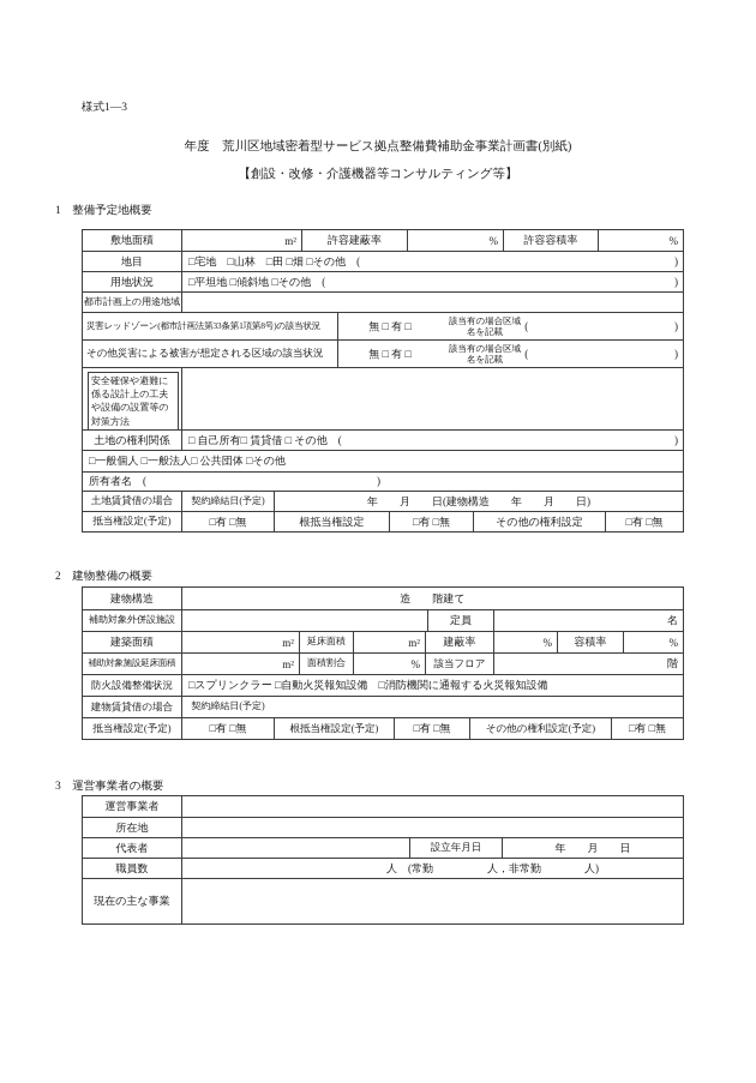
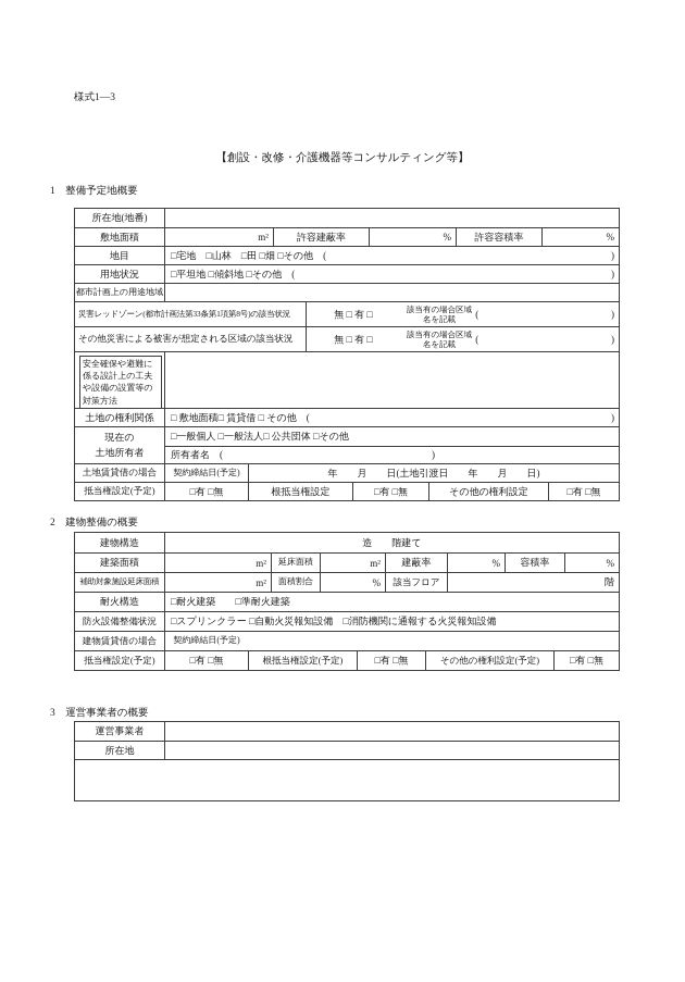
  様式1—3
- 年度 荒川区地域密着型サービス拠点整備費補助金事業計画書(別紙)
  【創設・改修・介護機器等コンサルティング等】
  1 整備予定地概要
+ 所在地(地番)
  敷地面積
  m²
  許容建蔽率
  %
  許容容積率
  %
  地目
  □宅地 □山林 □田 □畑 □その他 (
  )
  用地状況
  □平坦地 □傾斜地 □その他 (
  )
  都市計画上の用途地域
  災害レッドゾーン(都市計画法第33条第1項第8号)の該当状況
  無 □ 有 □
  該当有の場合区域
  名を記載
  (
  )
  その他災害による被害が想定される区域の該当状況
  無 □ 有 □
  該当有の場合区域
  名を記載
  (
  )
  安全確保や避難に係る設計上の工夫や設備の設置等の対策方法
  土地の権利関係
- □ 自己所有□ 賃貸借 □ その他 (
+ □ 敷地面積□ 賃貸借 □ その他 (
  )
+ 現在の
+ 土地所有者
  □一般個人 □一般法人□ 公共団体 □その他
  所有者名 (
  )
  土地賃貸借の場合
  契約締結日(予定)
- 年 月 日(建物構造 年 月 日)
+ 年 月 日(土地引渡日 年 月 日)
  抵当権設定(予定)
  □有 □無
  根抵当権設定
  □有 □無
  その他の権利設定
  □有 □無
  2 建物整備の概要
  建物構造
  造 階建て
- 補助対象外併設施設
- 定員
- 名
  建築面積
  m²
  延床面積
  m²
  建蔽率
  %
  容積率
  %
  補助対象施設延床面積
  m²
  面積割合
  %
  該当フロア
  階
+ 耐火構造
+ □耐火建築 □準耐火建築
  防火設備整備状況
  □スプリンクラー □自動火災報知設備 □消防機関に通報する火災報知設備
  建物賃貸借の場合
  契約締結日(予定)
  抵当権設定(予定)
  □有 □無
  根抵当権設定(予定)
  □有 □無
  その他の権利設定(予定)
  □有 □無
  3 運営事業者の概要
  運営事業者
  所在地
- 代表者
- 設立年月日
- 年 月 日
- 職員数
- 人 (常勤 人，非常勤 人)
- 現在の主な事業
